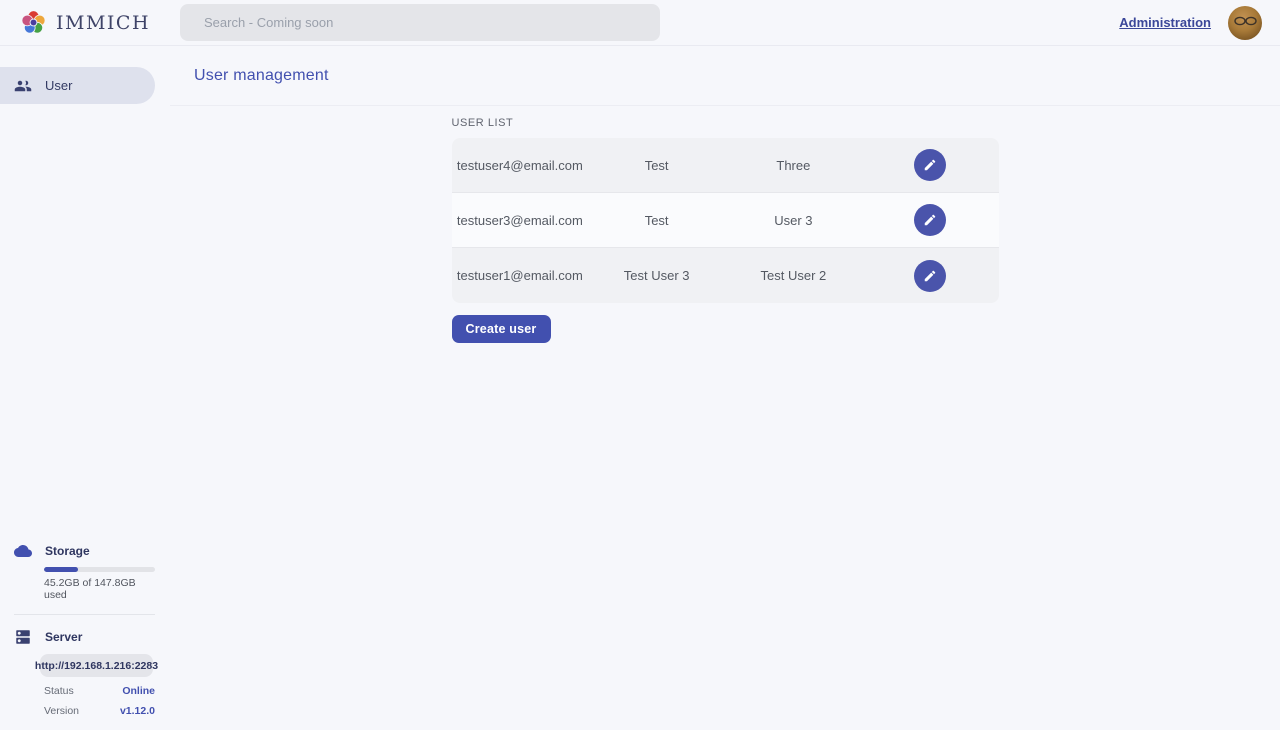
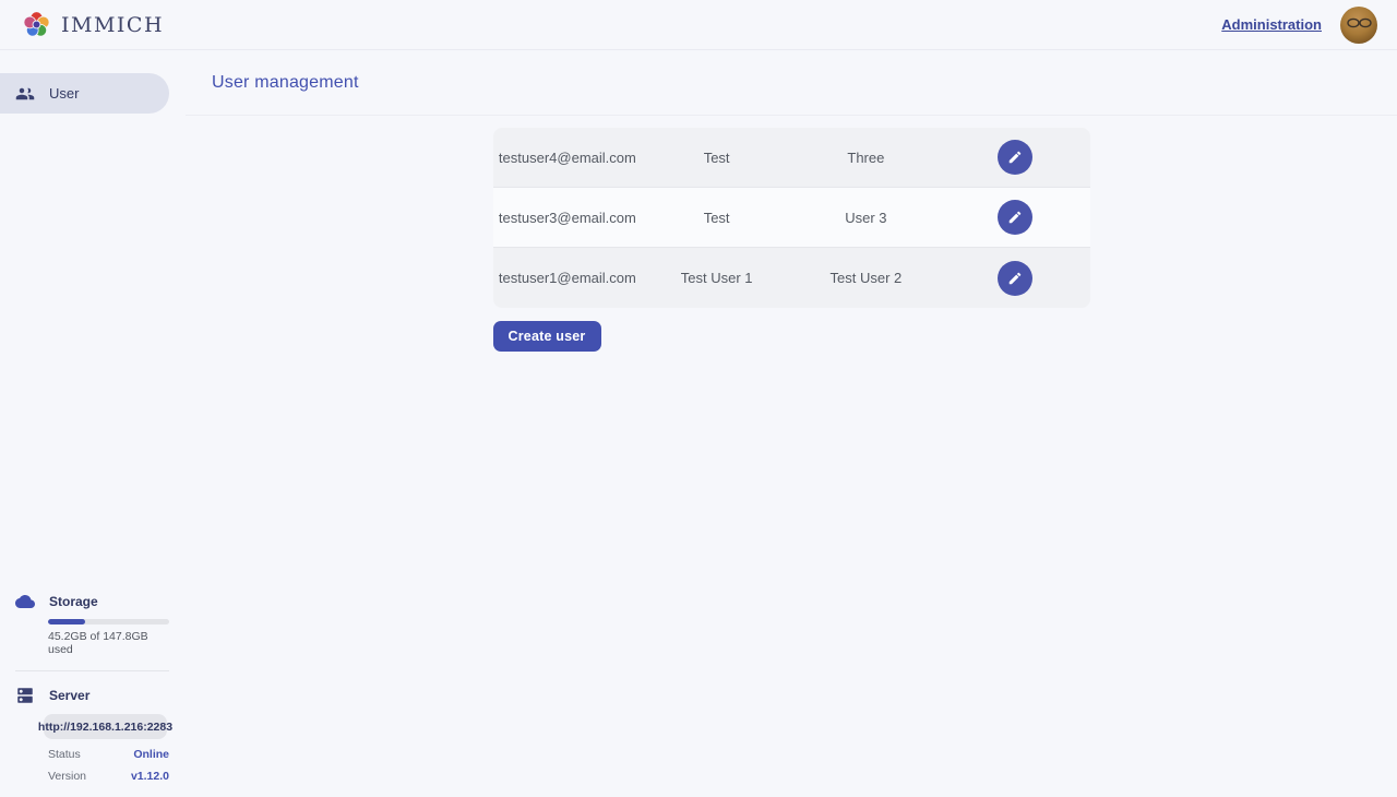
  IMMICH
- Search - Coming soon
  Administration
  User
  Storage
  45.2GB of 147.8GB used
  Server
  http://192.168.1.216:2283
  Status
  Online
  Version
  v1.12.0
  User management
- USER LIST
  testuser4@email.com
  Test
  Three
  testuser3@email.com
  Test
  User 3
  testuser1@email.com
- Test User 3
+ Test User 1
  Test User 2
  Create user
